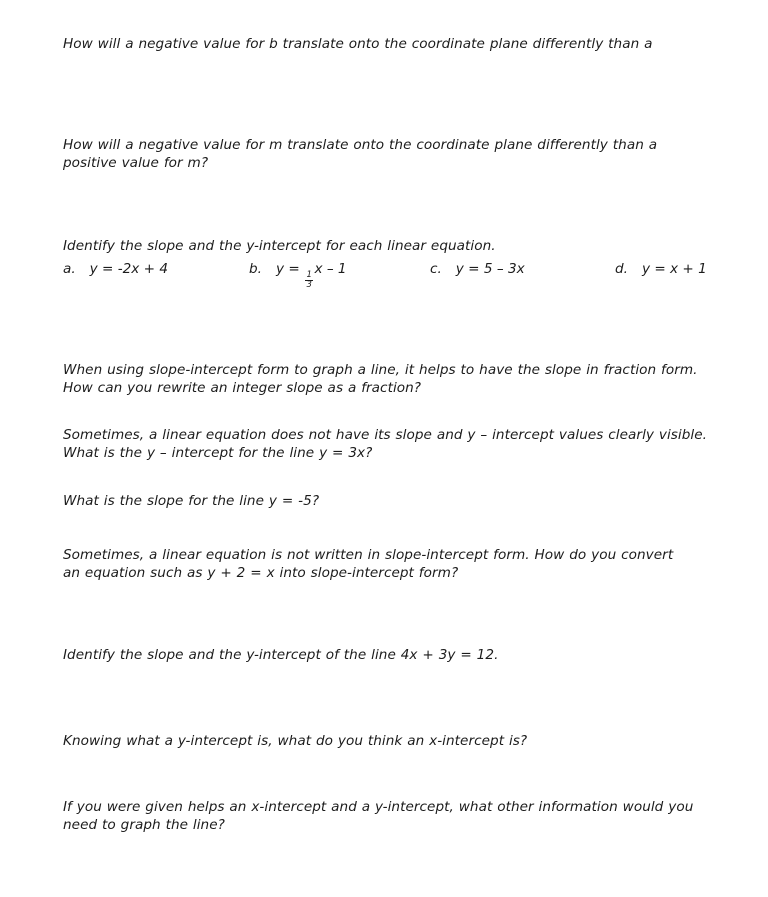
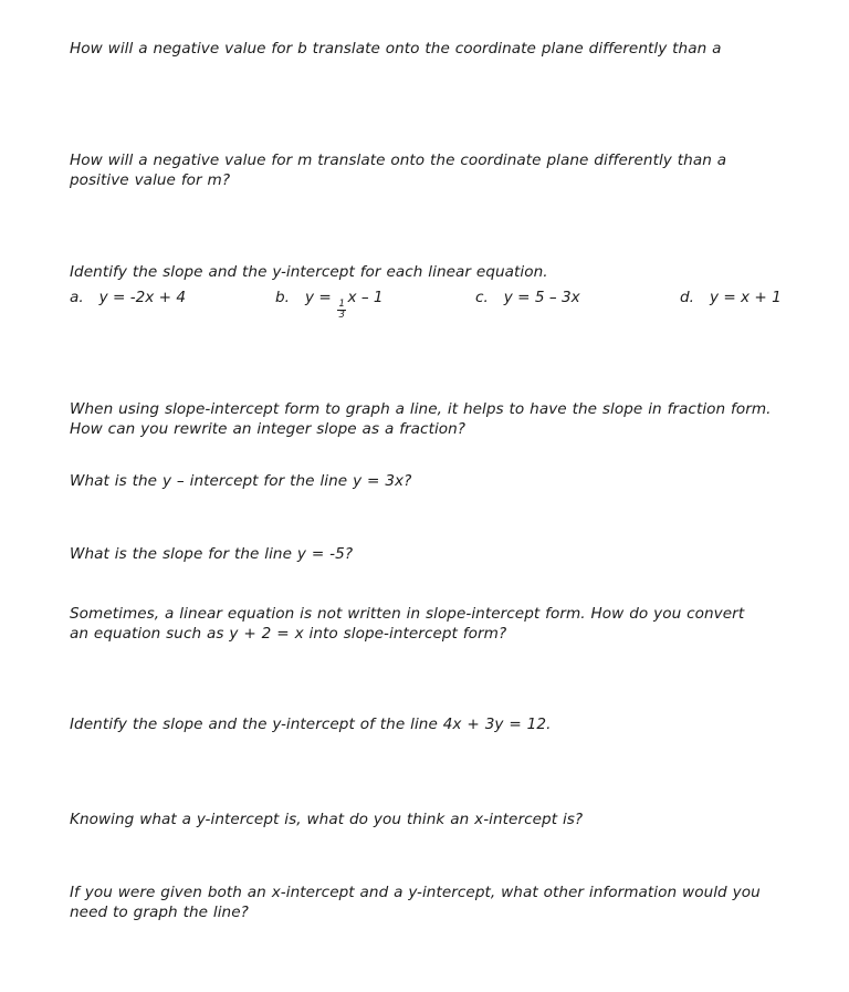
  How will a negative value for b translate onto the coordinate plane differently than a
  How will a negative value for m translate onto the coordinate plane differently than a
  positive value for m?
  Identify the slope and the y-intercept for each linear equation.
  a. y = -2x + 4
  b. y =
  1
  3
  x – 1
  c. y = 5 – 3x
  d. y = x + 1
  When using slope-intercept form to graph a line, it helps to have the slope in fraction form.
  How can you rewrite an integer slope as a fraction?
- Sometimes, a linear equation does not have its slope and y – intercept values clearly visible.
  What is the y – intercept for the line y = 3x?
  What is the slope for the line y = -5?
  Sometimes, a linear equation is not written in slope-intercept form. How do you convert
  an equation such as y + 2 = x into slope-intercept form?
  Identify the slope and the y-intercept of the line 4x + 3y = 12.
  Knowing what a y-intercept is, what do you think an x-intercept is?
- If you were given helps an x-intercept and a y-intercept, what other information would you
+ If you were given both an x-intercept and a y-intercept, what other information would you
  need to graph the line?
